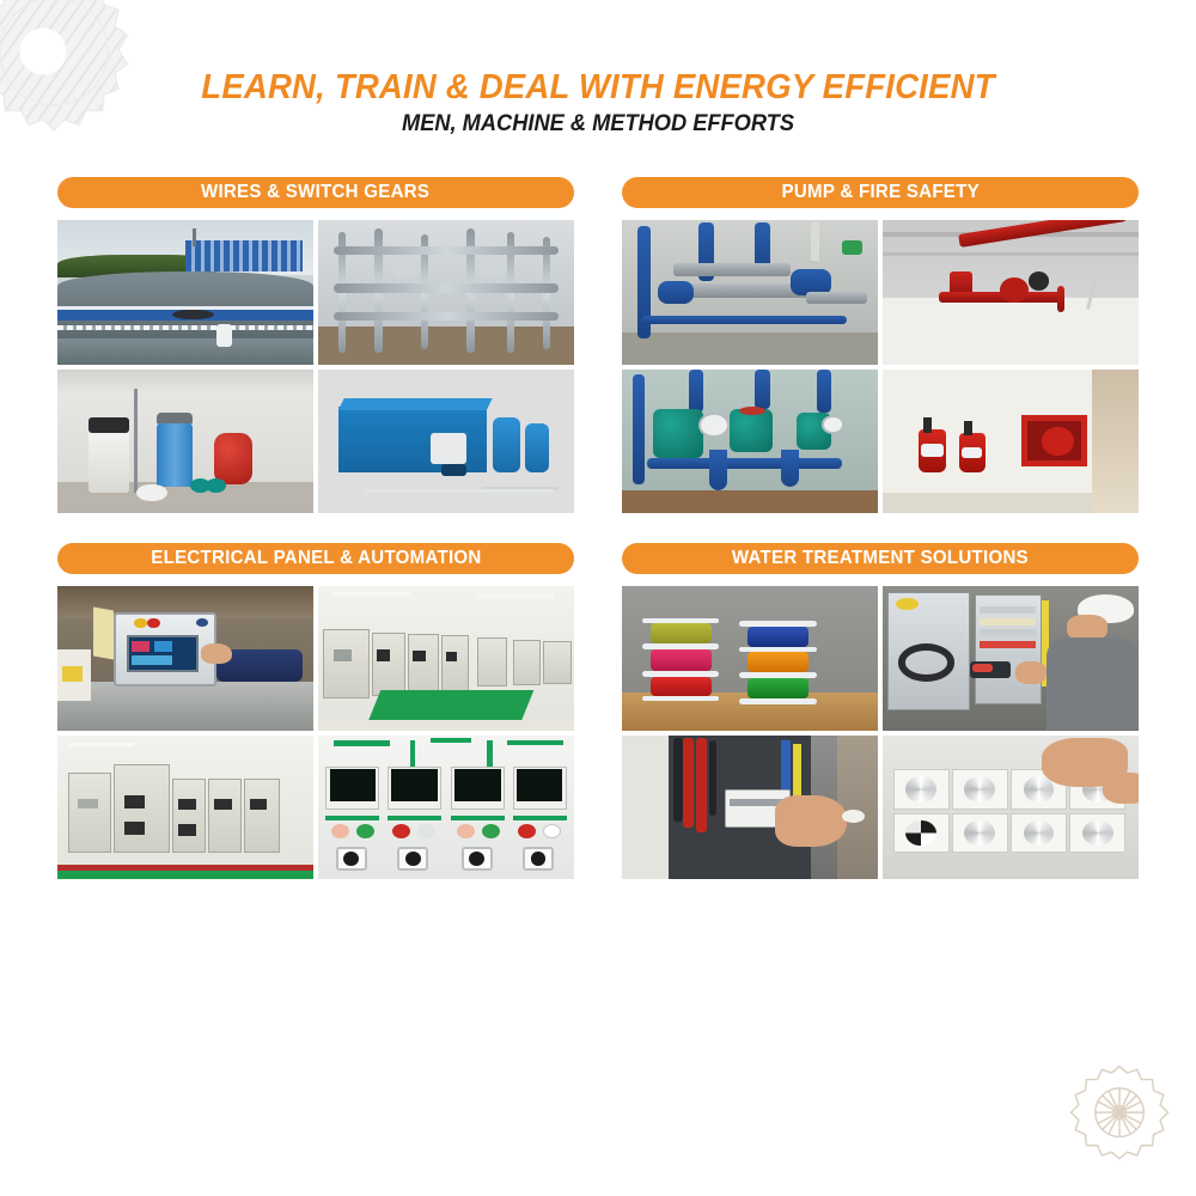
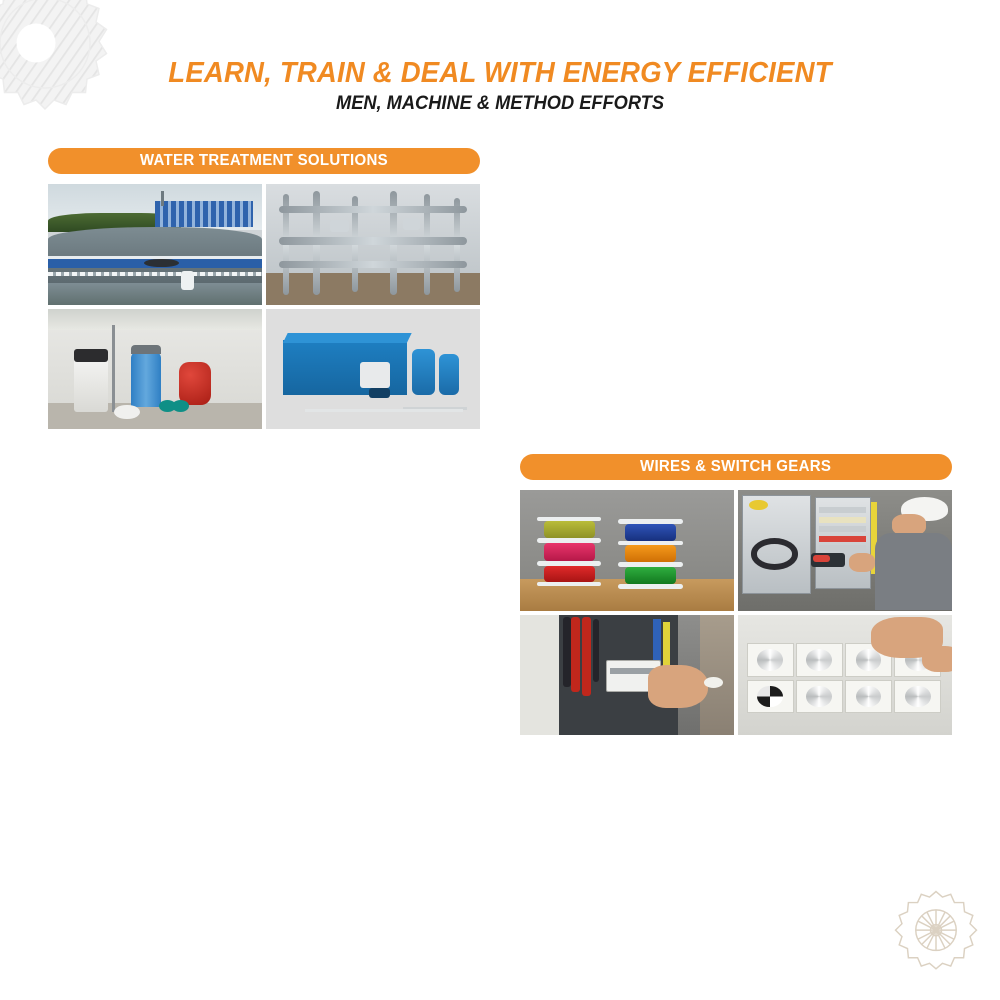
  LEARN, TRAIN & DEAL WITH ENERGY EFFICIENT
  MEN, MACHINE & METHOD EFFORTS
- WIRES & SWITCH GEARS
+ WATER TREATMENT SOLUTIONS
- PUMP & FIRE SAFETY
- ELECTRICAL PANEL & AUTOMATION
- WATER TREATMENT SOLUTIONS
+ WIRES & SWITCH GEARS
